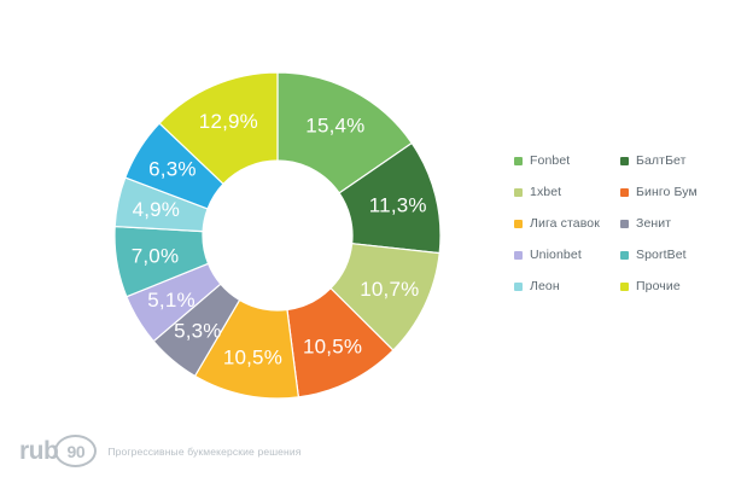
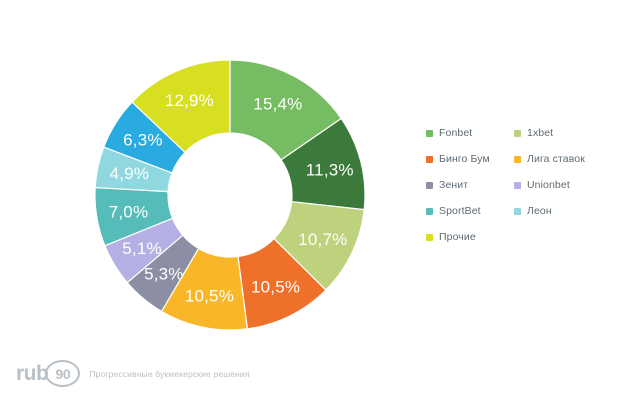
  15,4%
  11,3%
  10,7%
  10,5%
  10,5%
  5,3%
  5,1%
  7,0%
  4,9%
  6,3%
  12,9%
  Fonbet
- БалтБет
  1xbet
  Бинго Бум
  Лига ставок
  Зенит
  Unionbet
  SportBet
  Леон
  Прочие
  rub
  90
  Прогрессивные букмекерские решения
